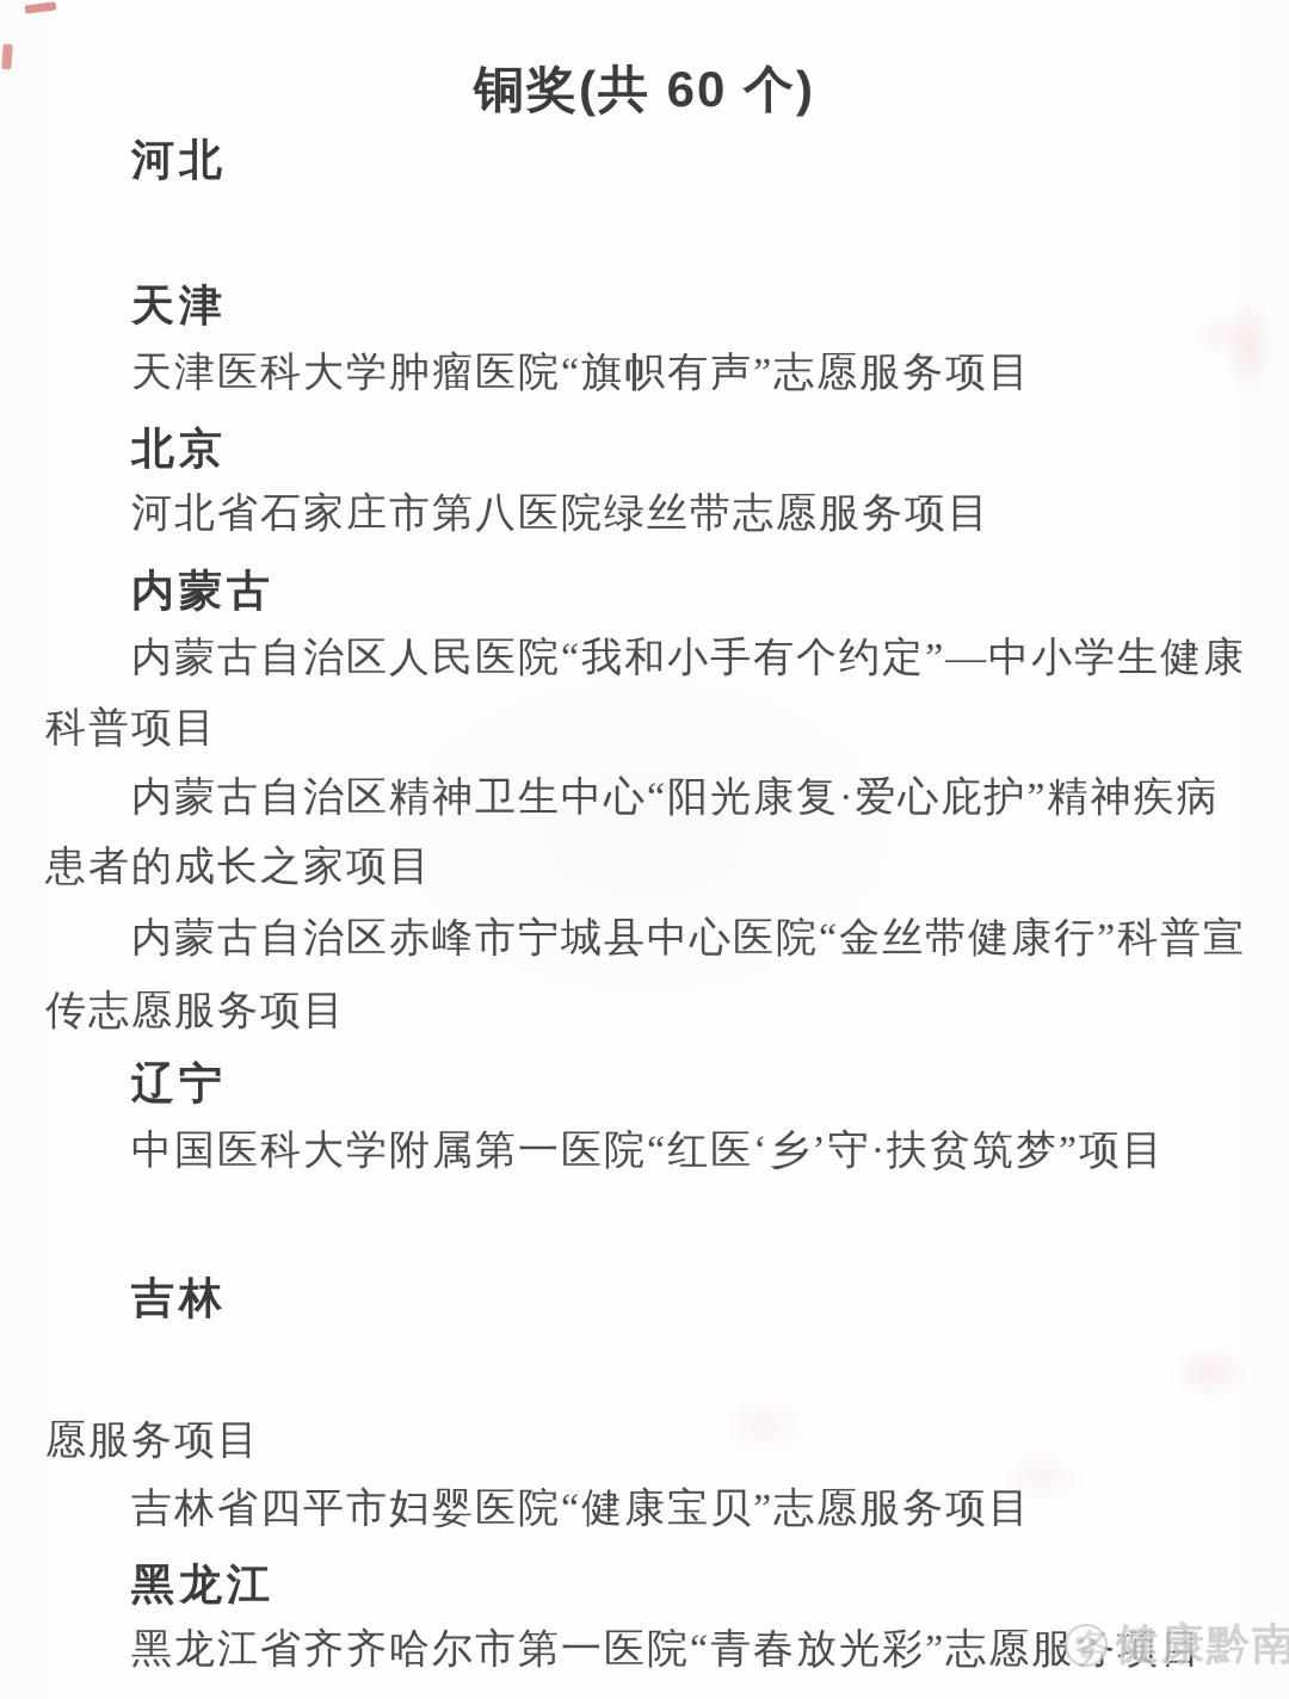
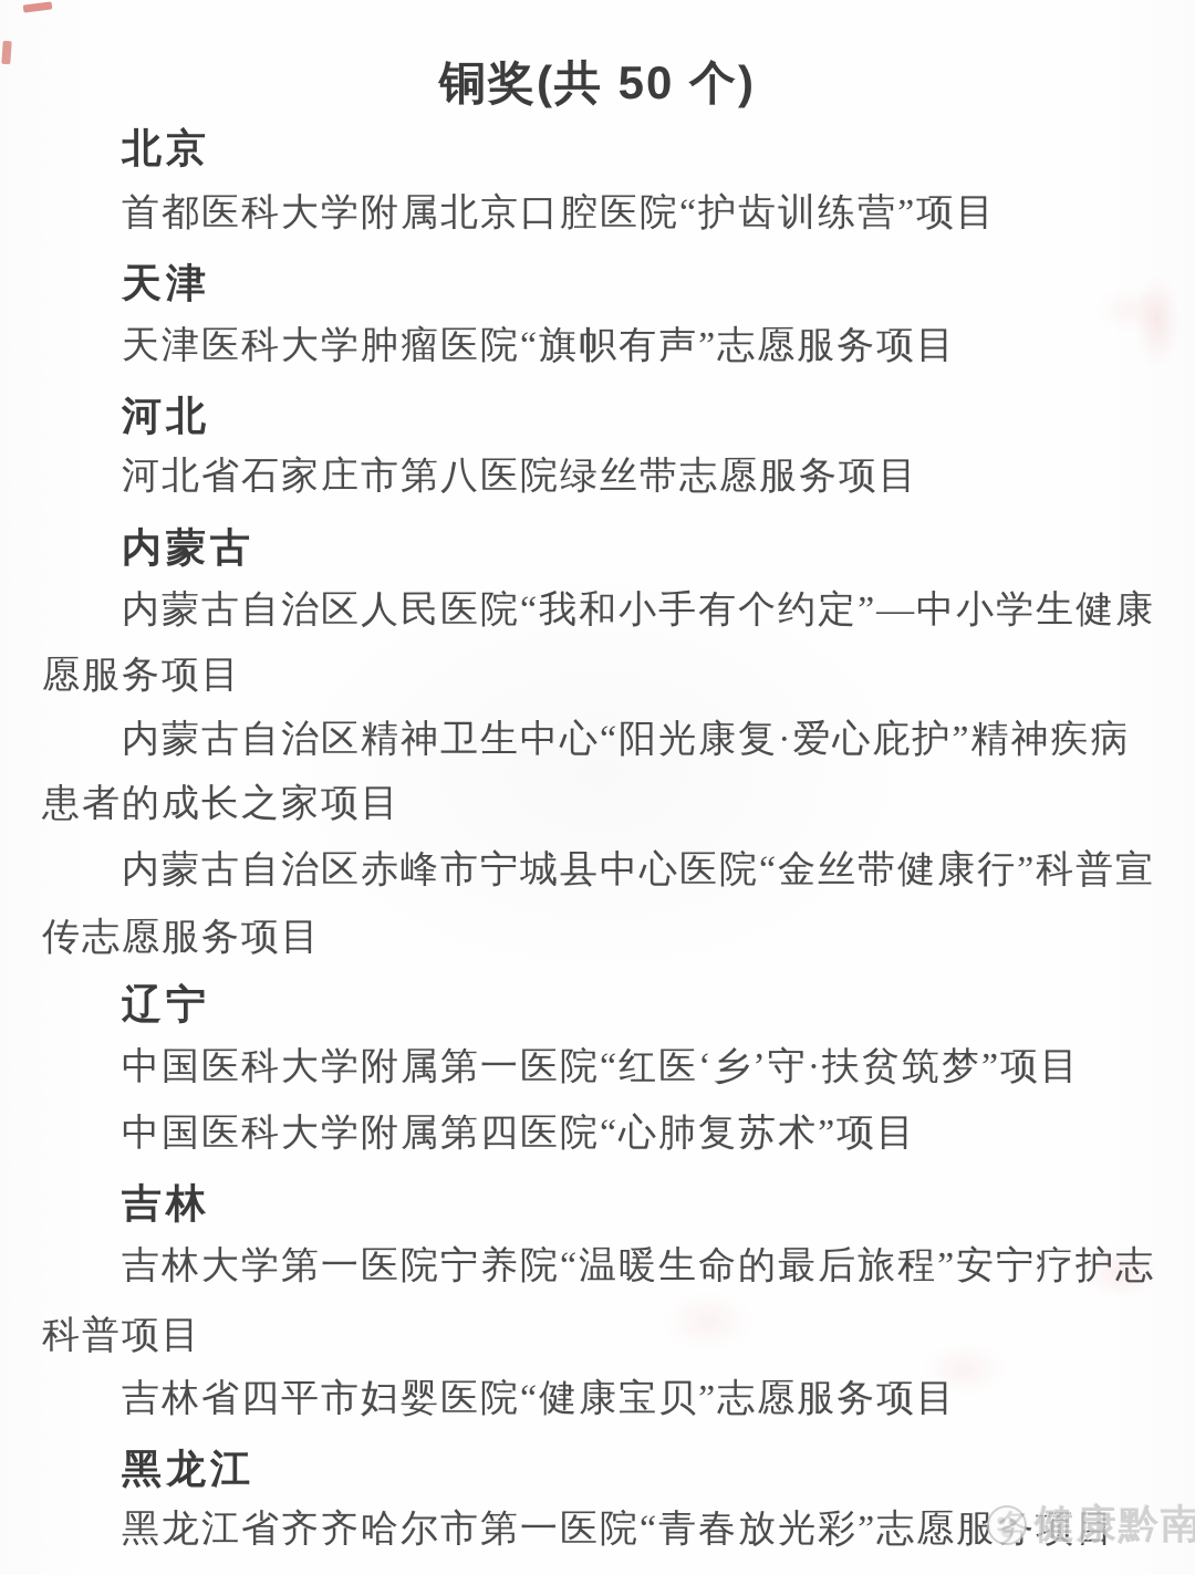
- 铜奖(共 60 个)
+ 铜奖(共 50 个)
- 河北
+ 北京
+ 首都医科大学附属北京口腔医院“护齿训练营”项目
  天津
  天津医科大学肿瘤医院“旗帜有声”志愿服务项目
- 北京
+ 河北
  河北省石家庄市第八医院绿丝带志愿服务项目
  内蒙古
  内蒙古自治区人民医院“我和小手有个约定”—中小学生健康
- 科普项目
+ 愿服务项目
  内蒙古自治区精神卫生中心“阳光康复·爱心庇护”精神疾病
  患者的成长之家项目
  内蒙古自治区赤峰市宁城县中心医院“金丝带健康行”科普宣
  传志愿服务项目
  辽宁
  中国医科大学附属第一医院“红医‘乡’守·扶贫筑梦”项目
+ 中国医科大学附属第四医院“心肺复苏术”项目
  吉林
+ 吉林大学第一医院宁养院“温暖生命的最后旅程”安宁疗护志
- 愿服务项目
+ 科普项目
  吉林省四平市妇婴医院“健康宝贝”志愿服务项目
  黑龙江
  黑龙江省齐齐哈尔市第一医院“青春放光彩”志愿服务项目
  健康黔南
